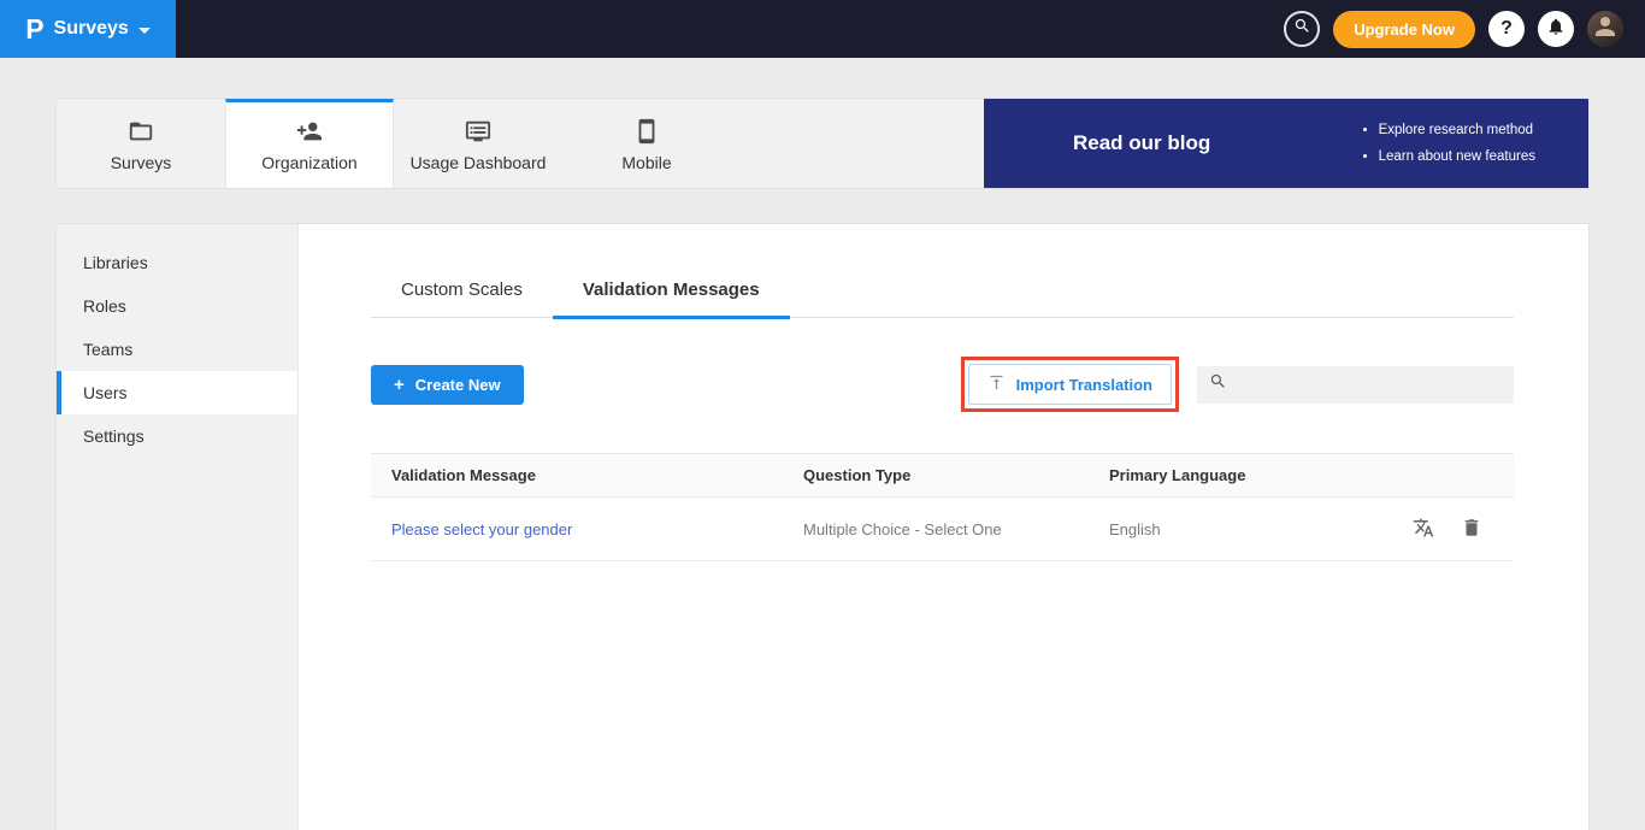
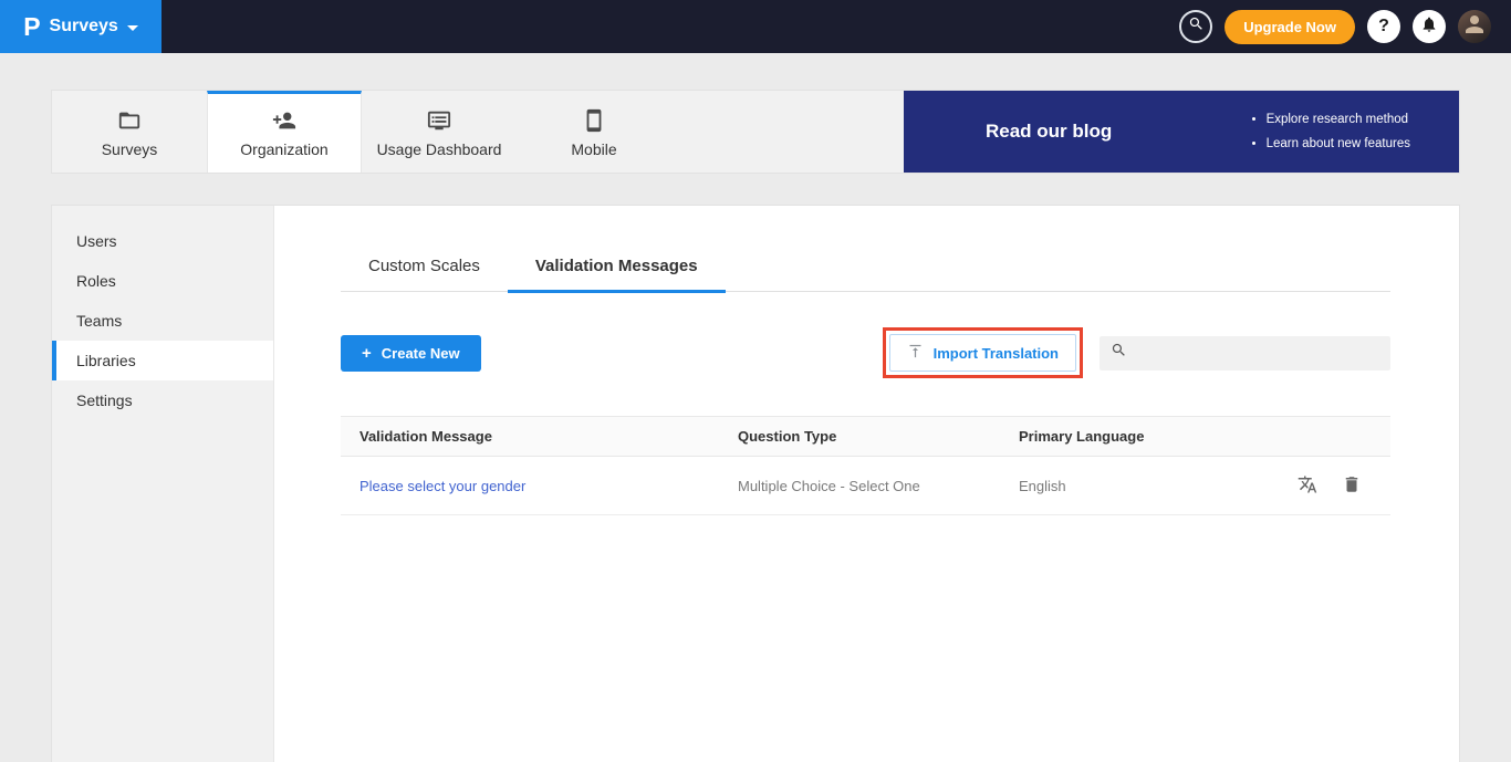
  P
  Surveys
  Upgrade Now
  ?
  Surveys
  Organization
  Usage Dashboard
  Mobile
  Read our blog
  Explore research method
  Learn about new features
- Libraries
+ Users
  Roles
  Teams
- Users
+ Libraries
  Settings
  Custom Scales
  Validation Messages
  +
  Create New
  Import Translation
  Validation Message
  Question Type
  Primary Language
  Please select your gender
  Multiple Choice - Select One
  English
